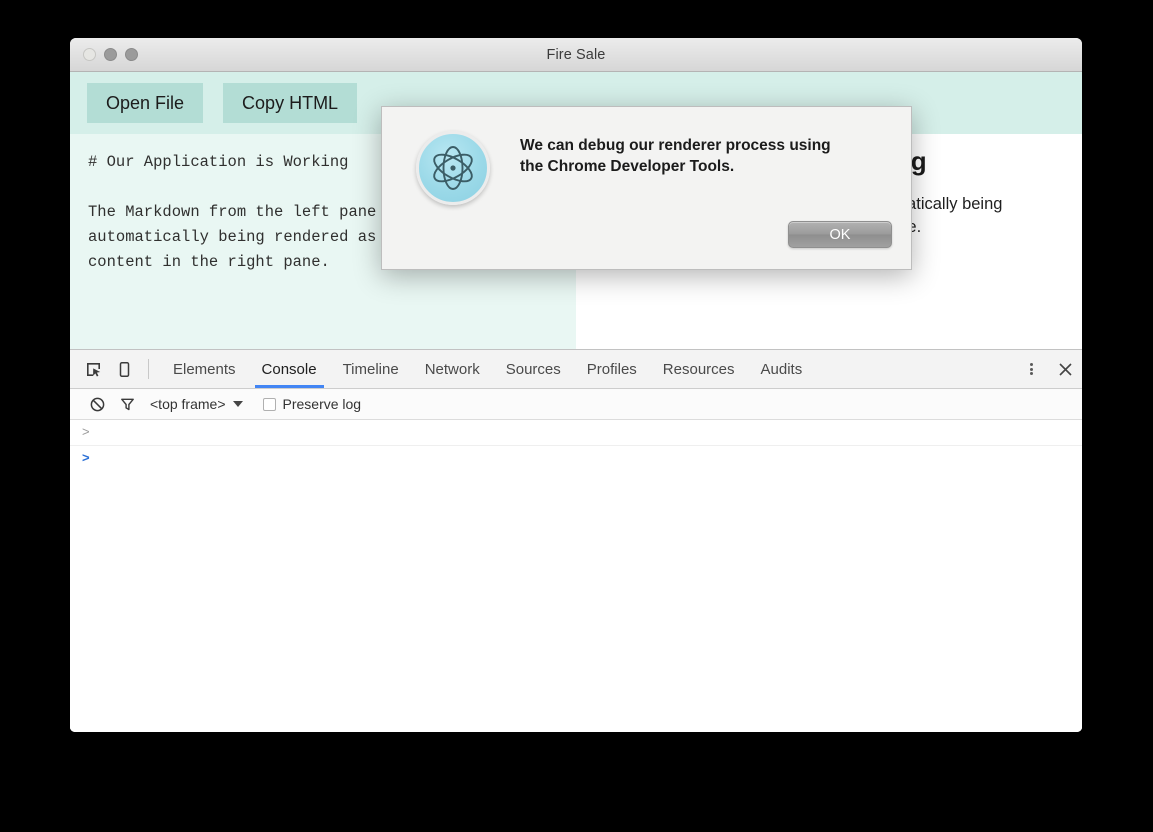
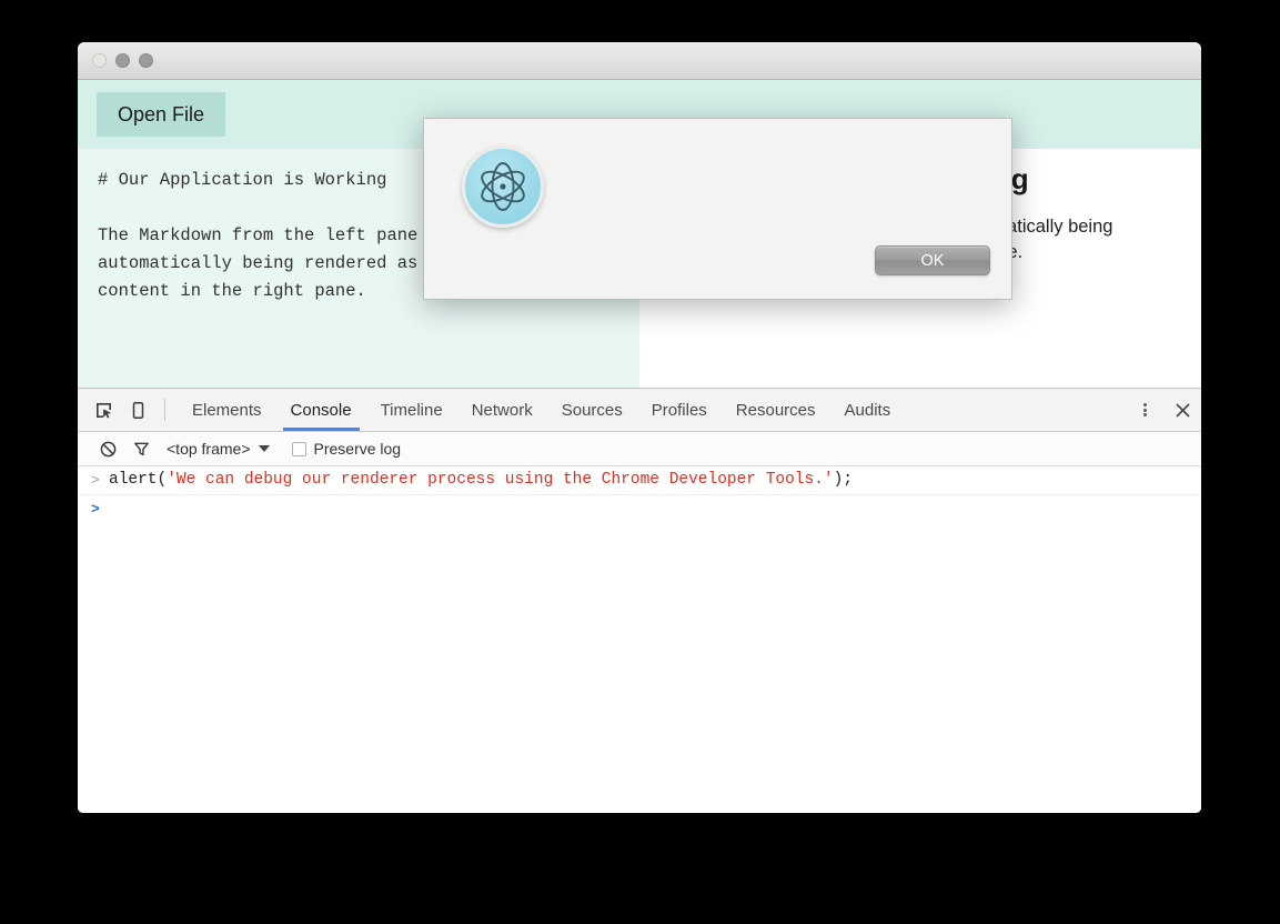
- Fire Sale
  Open File
- Copy HTML
  # Our Application is Working
  The Markdown from the left pane
  automatically being rendered as
  content in the right pane.
  Elements
  Console
  Timeline
  Network
  Sources
  Profiles
  Resources
  Audits
  <top frame>
  Preserve log
  >
+ alert('We can debug our renderer process using the Chrome Developer Tools.');
  >
- We can debug our renderer process using the Chrome Developer Tools.
  OK
